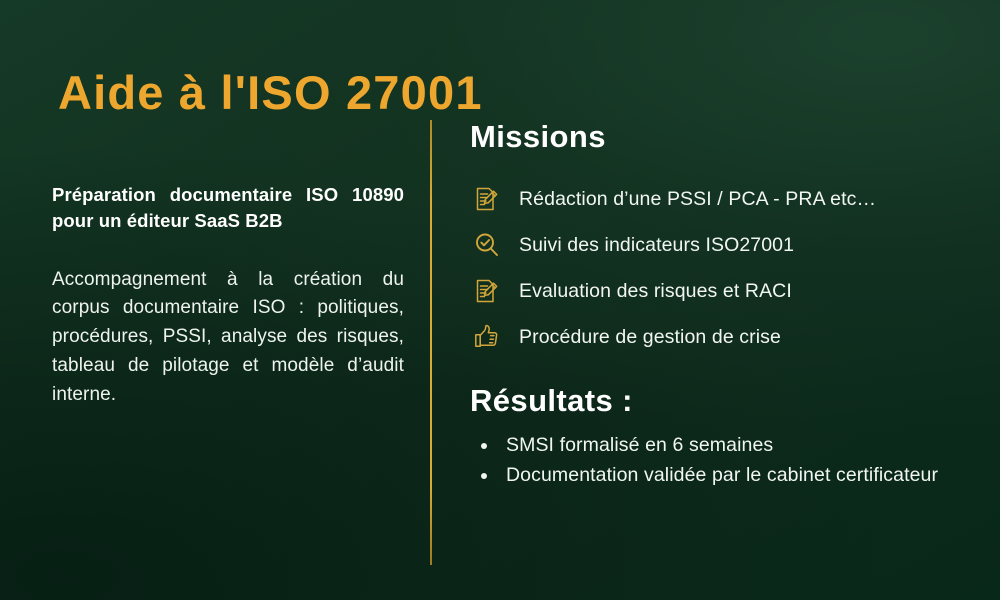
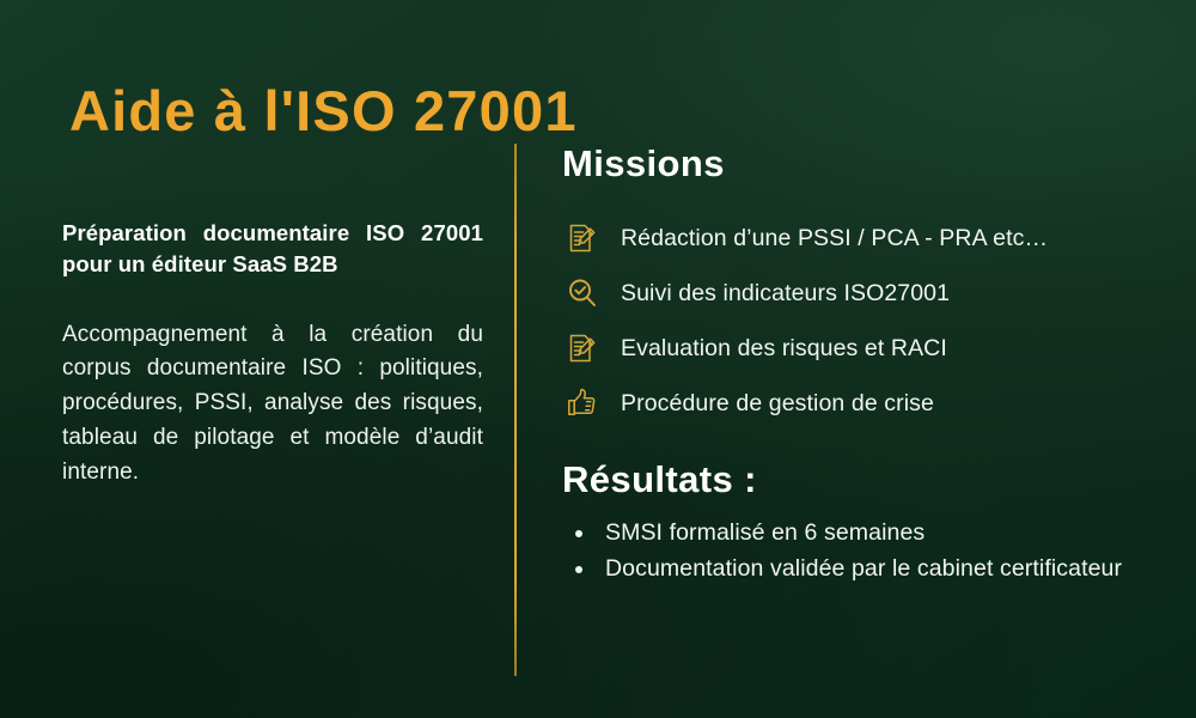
  Aide à l'ISO 27001
- Préparation documentaire ISO 10890 pour un éditeur SaaS B2B
+ Préparation documentaire ISO 27001 pour un éditeur SaaS B2B
  Accompagnement à la création du corpus documentaire ISO : politiques, procédures, PSSI, analyse des risques, tableau de pilotage et modèle d’audit interne.
  Missions
  Rédaction d’une PSSI / PCA - PRA etc…
  Suivi des indicateurs ISO27001
  Evaluation des risques et RACI
  Procédure de gestion de crise
  Résultats :
  SMSI formalisé en 6 semaines
  Documentation validée par le cabinet certificateur
